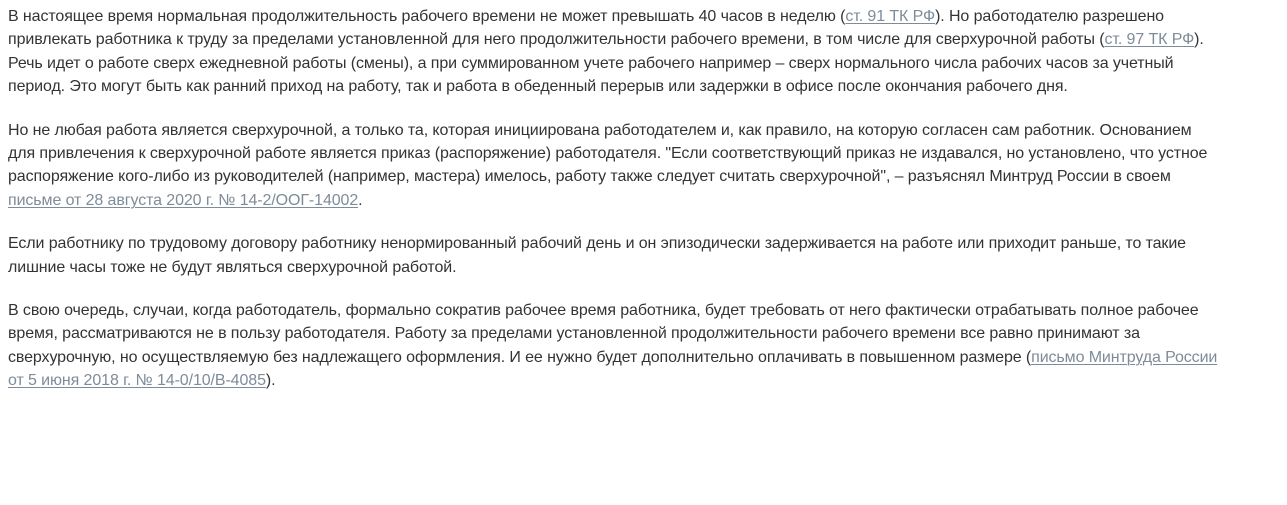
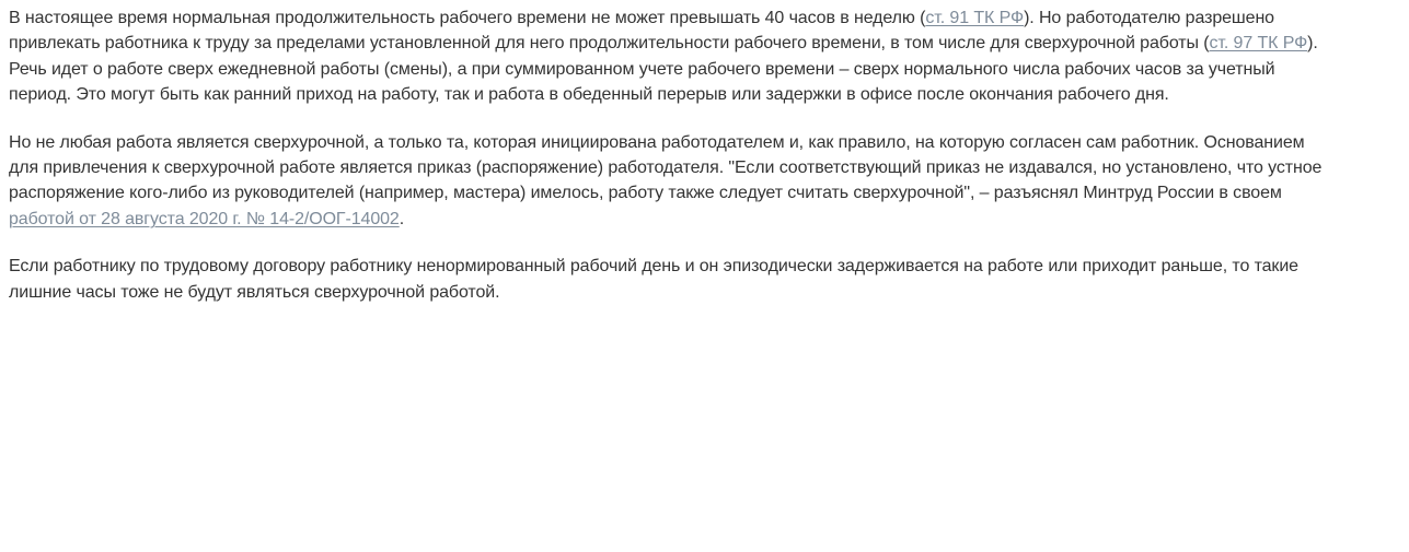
- В настоящее время нормальная продолжительность рабочего времени не может превышать 40 часов в неделю (ст. 91 ТК РФ). Но работодателю разрешено привлекать работника к труду за пределами установленной для него продолжительности рабочего времени, в том числе для сверхурочной работы (ст. 97 ТК РФ). Речь идет о работе сверх ежедневной работы (смены), а при суммированном учете рабочего например – сверх нормального числа рабочих часов за учетный период. Это могут быть как ранний приход на работу, так и работа в обеденный перерыв или задержки в офисе после окончания рабочего дня.
+ В настоящее время нормальная продолжительность рабочего времени не может превышать 40 часов в неделю (ст. 91 ТК РФ). Но работодателю разрешено привлекать работника к труду за пределами установленной для него продолжительности рабочего времени, в том числе для сверхурочной работы (ст. 97 ТК РФ). Речь идет о работе сверх ежедневной работы (смены), а при суммированном учете рабочего времени – сверх нормального числа рабочих часов за учетный период. Это могут быть как ранний приход на работу, так и работа в обеденный перерыв или задержки в офисе после окончания рабочего дня.
- Но не любая работа является сверхурочной, а только та, которая инициирована работодателем и, как правило, на которую согласен сам работник. Основанием для привлечения к сверхурочной работе является приказ (распоряжение) работодателя. "Если соответствующий приказ не издавался, но установлено, что устное распоряжение кого-либо из руководителей (например, мастера) имелось, работу также следует считать сверхурочной", – разъяснял Минтруд России в своем письме от 28 августа 2020 г. № 14-2/ООГ-14002.
+ Но не любая работа является сверхурочной, а только та, которая инициирована работодателем и, как правило, на которую согласен сам работник. Основанием для привлечения к сверхурочной работе является приказ (распоряжение) работодателя. "Если соответствующий приказ не издавался, но установлено, что устное распоряжение кого-либо из руководителей (например, мастера) имелось, работу также следует считать сверхурочной", – разъяснял Минтруд России в своем работой от 28 августа 2020 г. № 14-2/ООГ-14002.
  Если работнику по трудовому договору работнику ненормированный рабочий день и он эпизодически задерживается на работе или приходит раньше, то такие лишние часы тоже не будут являться сверхурочной работой.
- В свою очередь, случаи, когда работодатель, формально сократив рабочее время работника, будет требовать от него фактически отрабатывать полное рабочее время, рассматриваются не в пользу работодателя. Работу за пределами установленной продолжительности рабочего времени все равно принимают за сверхурочную, но осуществляемую без надлежащего оформления. И ее нужно будет дополнительно оплачивать в повышенном размере (письмо Минтруда России от 5 июня 2018 г. № 14-0/10/В-4085).
